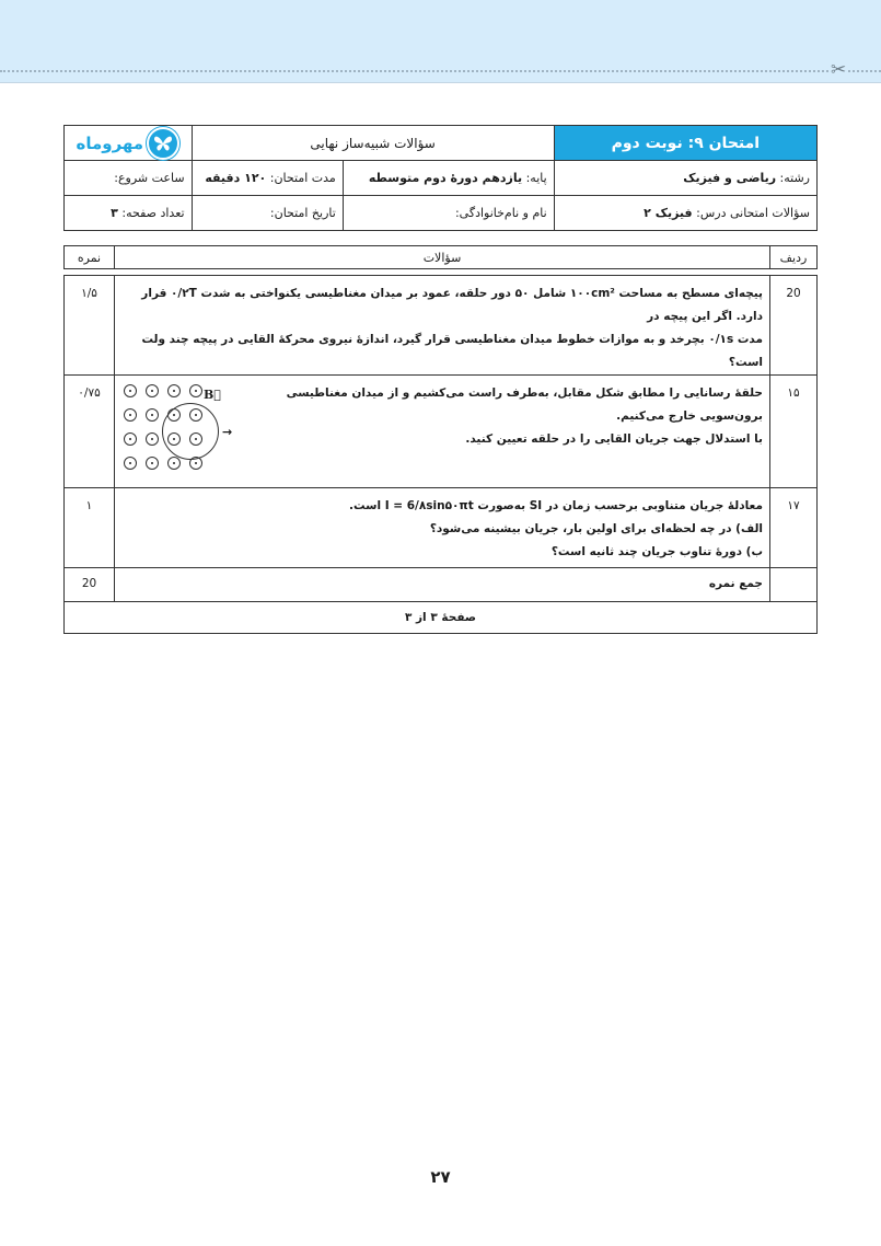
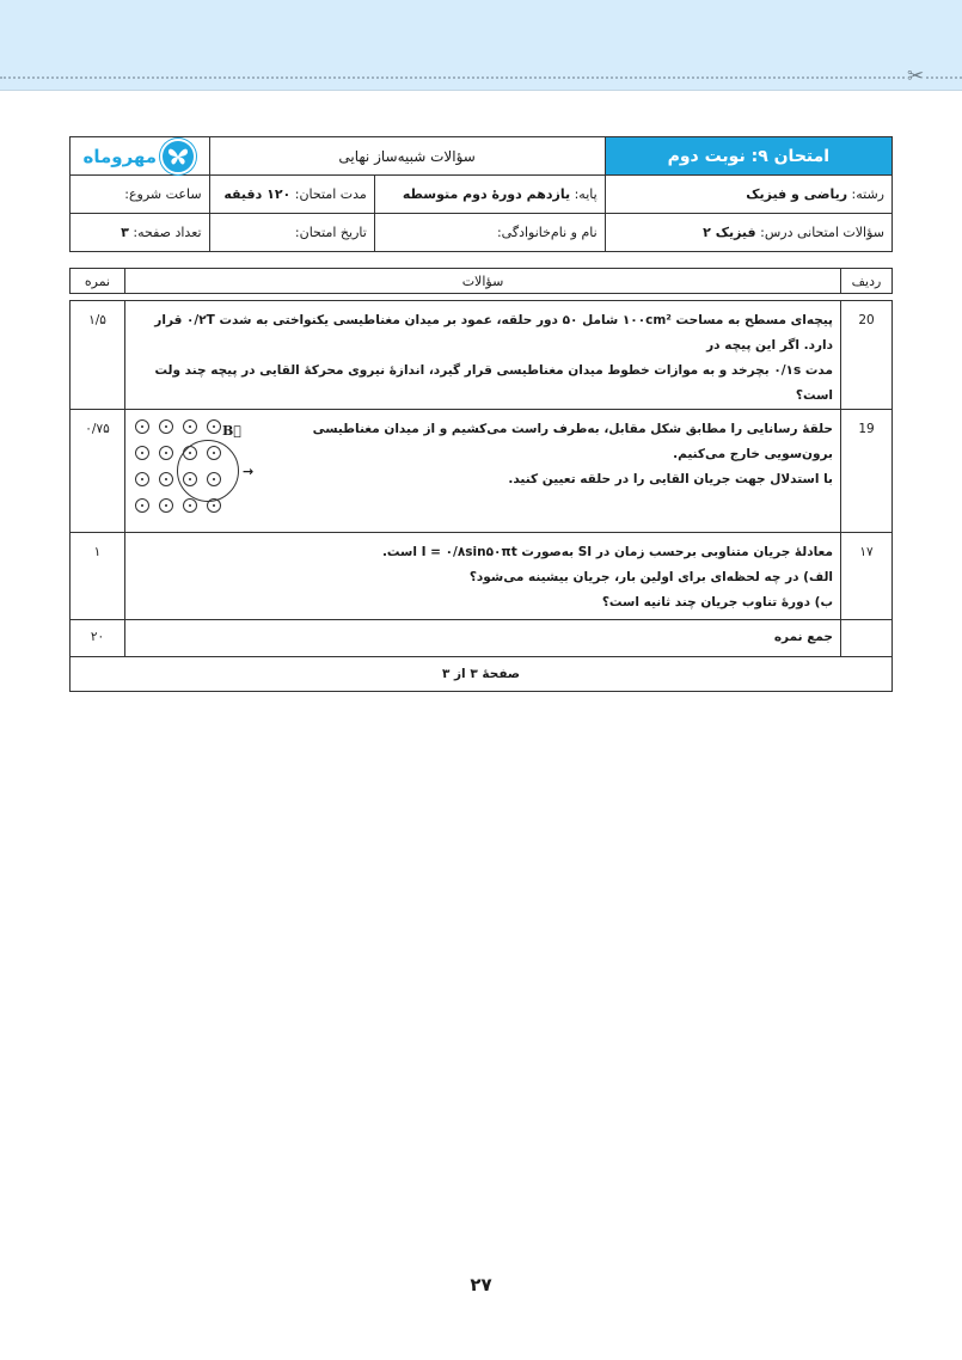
  ✂
  امتحان ۹: نوبت دوم	سؤالات شبیه‌ساز نهایی	مهروماه
  رشته: ریاضی و فیزیک	پایه: یازدهم دورهٔ دوم متوسطه	مدت امتحان: ۱۲۰ دقیقه	ساعت شروع:
  سؤالات امتحانی درس: فیزیک ۲	نام و نام‌خانوادگی:	تاریخ امتحان:	تعداد صفحه: ۳
  ردیف	سؤالات	نمره
  20	پیچه‌ای مسطح به مساحت ۱۰۰cm² شامل ۵۰ دور حلقه، عمود بر میدان مغناطیسی یکنواختی به شدت ۰/۲T قرار دارد. اگر این پیچه در مدت ۰/۱s بچرخد و به موازات خطوط میدان مغناطیسی قرار گیرد، اندازهٔ نیروی محرکهٔ القایی در پیچه چند ولت است؟	۱/۵
- ۱۵	→ B⃗ حلقهٔ رسانایی را مطابق شکل مقابل، به‌طرف راست می‌کشیم و از میدان مغناطیسی برون‌سویی خارج می‌کنیم. با استدلال جهت جریان القایی را در حلقه تعیین کنید.	۰/۷۵
+ 19	→ B⃗ حلقهٔ رسانایی را مطابق شکل مقابل، به‌طرف راست می‌کشیم و از میدان مغناطیسی برون‌سویی خارج می‌کنیم. با استدلال جهت جریان القایی را در حلقه تعیین کنید.	۰/۷۵
- ۱۷	معادلهٔ جریان متناوبی برحسب زمان در SI به‌صورت I = 6/۸sin۵۰πt است. الف) در چه لحظه‌ای برای اولین بار، جریان بیشینه می‌شود؟ ب) دورهٔ تناوب جریان چند ثانیه است؟	۱
+ ۱۷	معادلهٔ جریان متناوبی برحسب زمان در SI به‌صورت I = ۰/۸sin۵۰πt است. الف) در چه لحظه‌ای برای اولین بار، جریان بیشینه می‌شود؟ ب) دورهٔ تناوب جریان چند ثانیه است؟	۱
- 	جمع نمره	20
+ 	جمع نمره	۲۰
  صفحهٔ ۳ از ۳
  ۲۷
